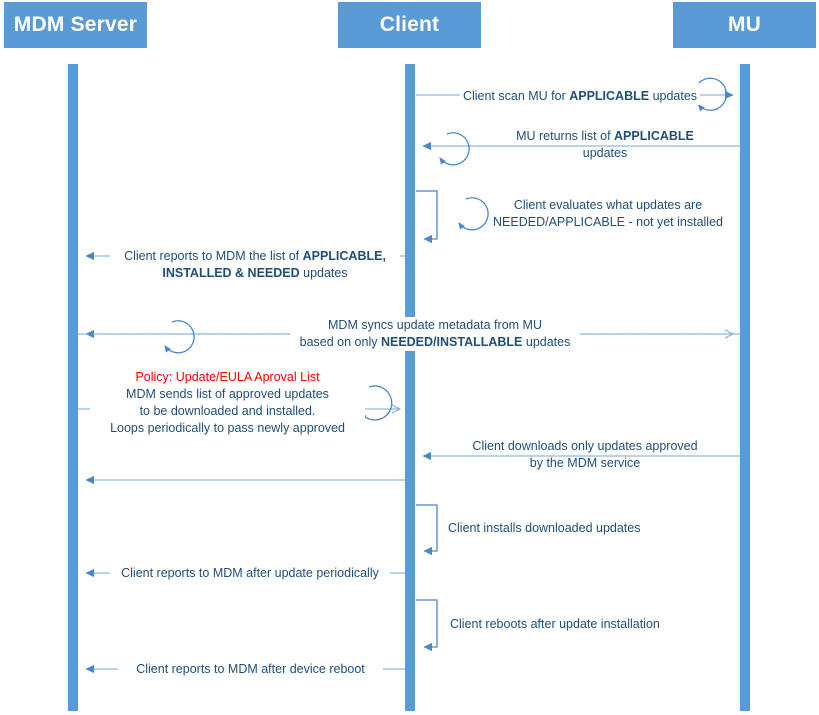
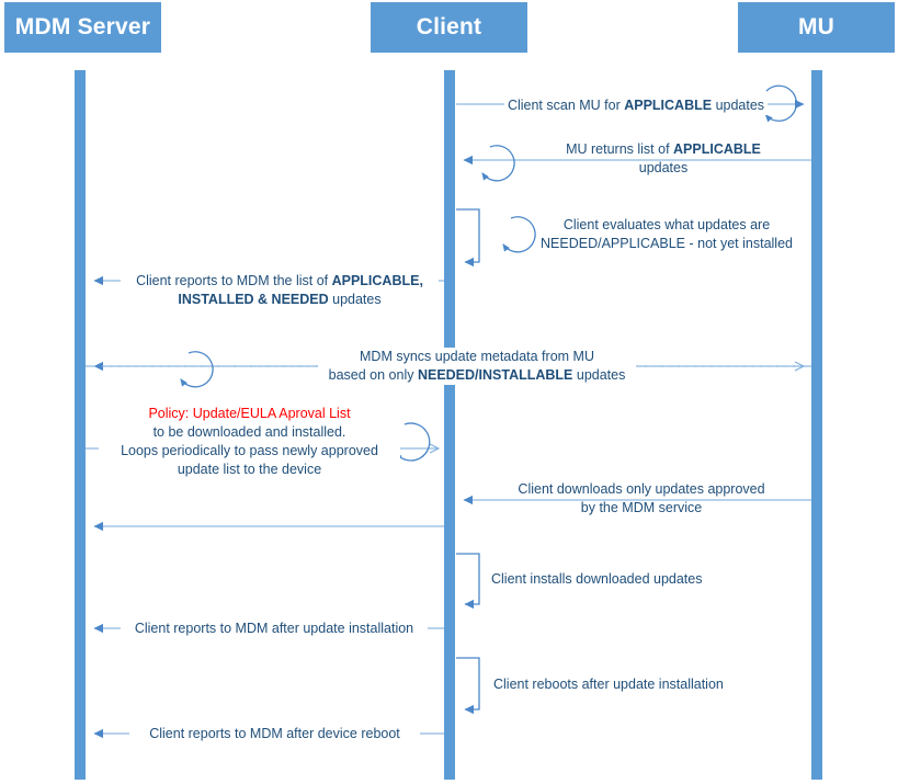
  MDM Server
  Client
  MU
  Client scan MU for APPLICABLE updates
  MU returns list of APPLICABLE
  updates
  Client evaluates what updates are
  NEEDED/APPLICABLE - not yet installed
  Client reports to MDM the list of APPLICABLE,
  INSTALLED & NEEDED updates
  MDM syncs update metadata from MU
  based on only NEEDED/INSTALLABLE updates
  Policy: Update/EULA Aproval List
- MDM sends list of approved updates
  to be downloaded and installed.
  Loops periodically to pass newly approved
+ update list to the device
  Client downloads only updates approved
  by the MDM service
  Client installs downloaded updates
- Client reports to MDM after update periodically
+ Client reports to MDM after update installation
  Client reboots after update installation
  Client reports to MDM after device reboot
